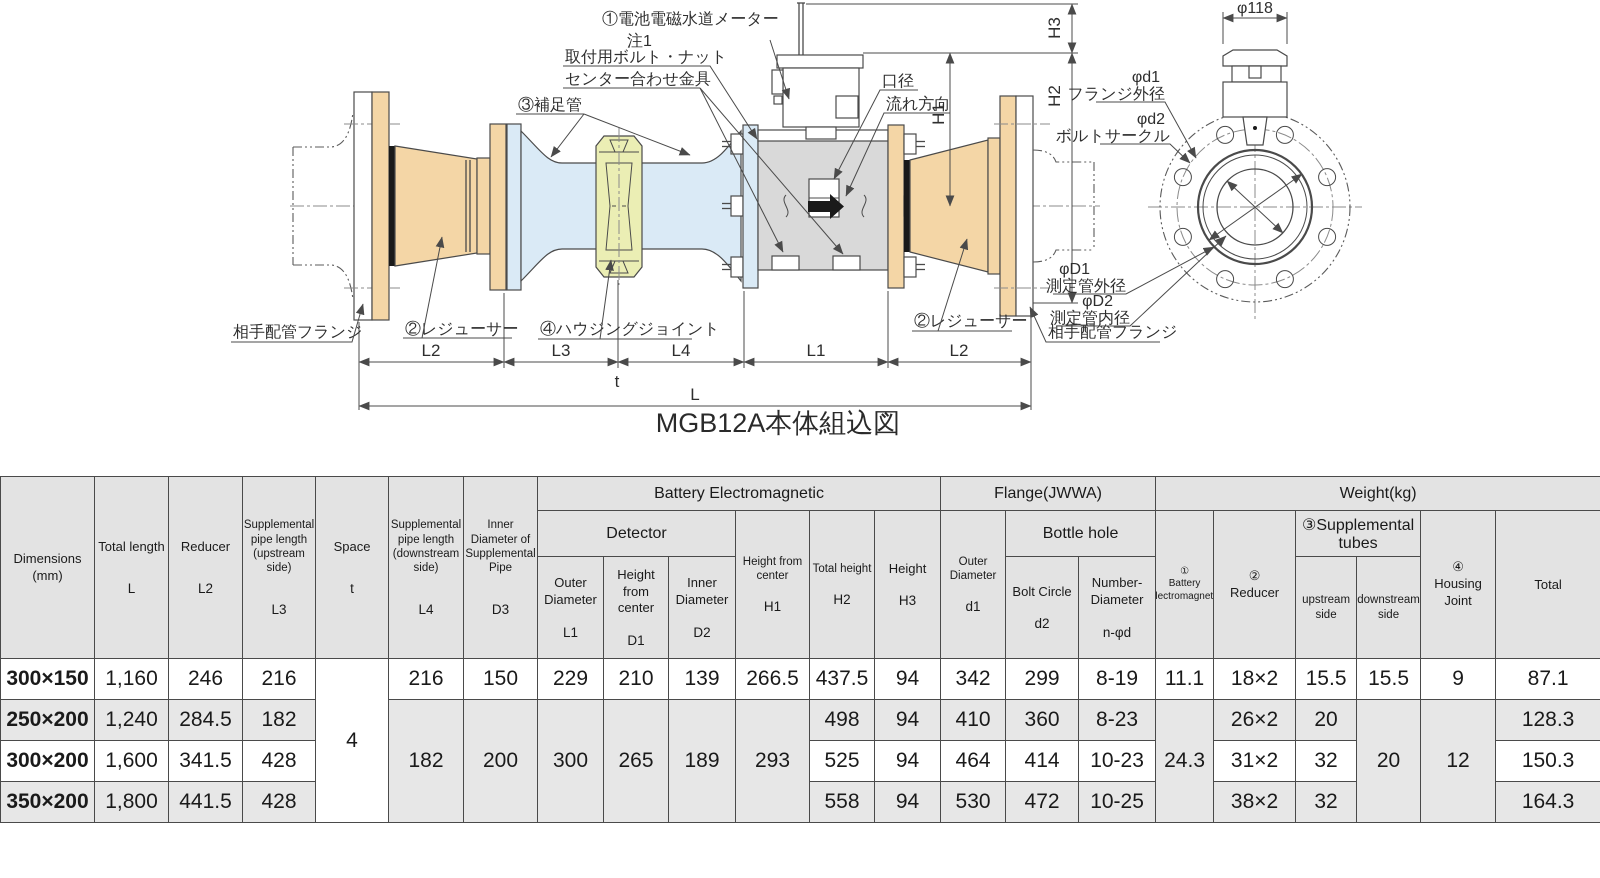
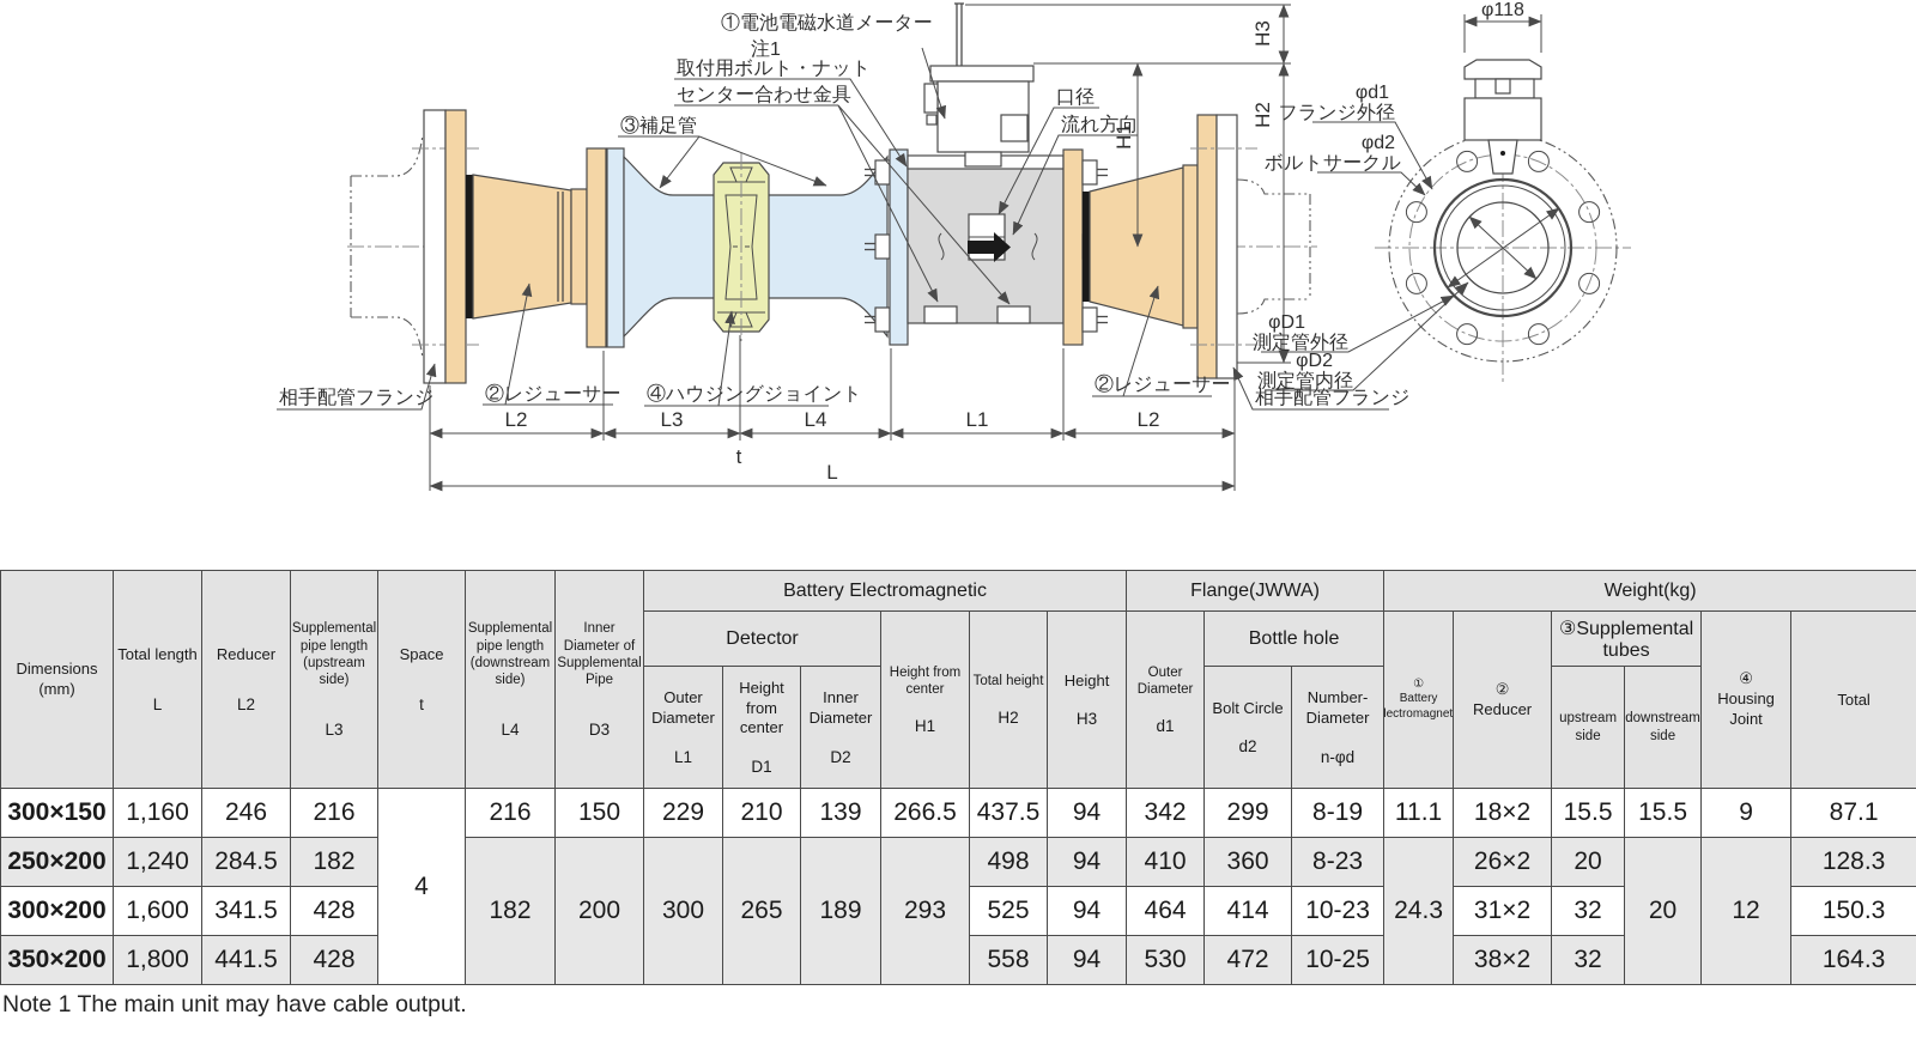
  L2
  L3
  L4
  L1
  L2
  t
  L
  ①電池電磁水道メーター
  注1
  取付用ボルト・ナット
  センター合わせ金具
  ③補足管
  口径
  流れ方向
  相手配管フラン
  ②レジューサー
  ④ハウジングジョイント
  ②レジューサー
  相手配管フランジ
  φ118
  φd1
  フランジ外径
  φd2
  ボルトサークル
  φD1
  測定管外径
  φD2
  測定管内径
- MGB12A本体組込図
  Dimensions(mm)	Total lengthL	ReducerL2	Supplemental pipe length (upstream side)L3	Spacet	Supplemental pipe length (downstream side)L4	Inner Diameter of Supplemental PipeD3	Battery Electromagnetic	Flange(JWWA)	Weight(kg)
  Detector	Height from centerH1	Total heightH2	HeightH3	Outer Diameterd1	Bottle hole	①Battery lectromagnet	②Reducer	③Supplemental tubes	④Housing Joint	Total
  Outer DiameterL1	Height from centerD1	Inner DiameterD2	Bolt Circled2	Number-Diametern-φd	upstream side	downstream side
  300×150	1,160	246	216	4	216	150	229	210	139	266.5	437.5	94	342	299	8-19	11.1	18×2	15.5	15.5	9	87.1
  250×200	1,240	284.5	182	182	200	300	265	189	293	498	94	410	360	8-23	24.3	26×2	20	20	12	128.3
  300×200	1,600	341.5	428	525	94	464	414	10-23	31×2	32	150.3
  350×200	1,800	441.5	428	558	94	530	472	10-25	38×2	32	164.3
+ Note 1 The main unit may have cable output.
